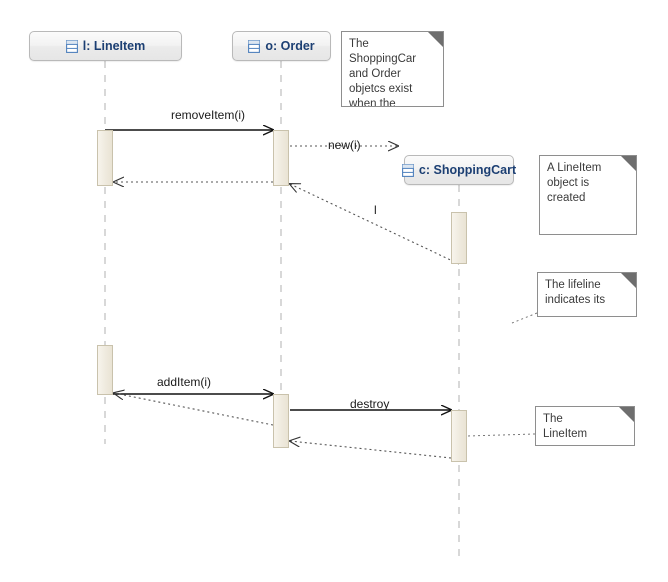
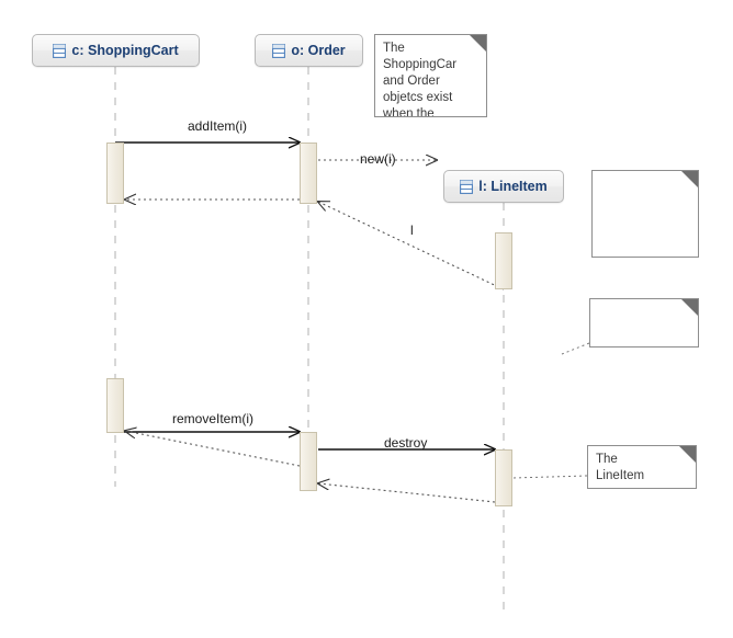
- l: LineItem
+ c: ShoppingCart
  o: Order
- c: ShoppingCart
+ l: LineItem
- removeItem(i)
+ addItem(i)
  new(i)
  l
- addItem(i)
+ removeItem(i)
  destroy
  The
  ShoppingCar
  and Order
  objetcs exist
  when the
- A LineItem
- object is
- created
- The lifeline
- indicates its
  The
  LineItem
